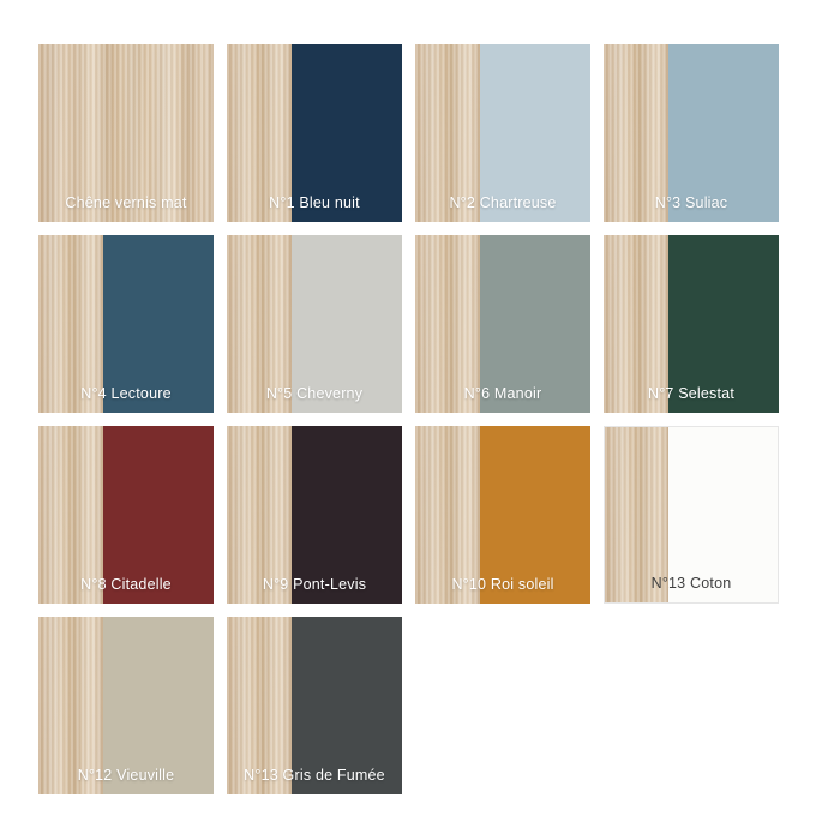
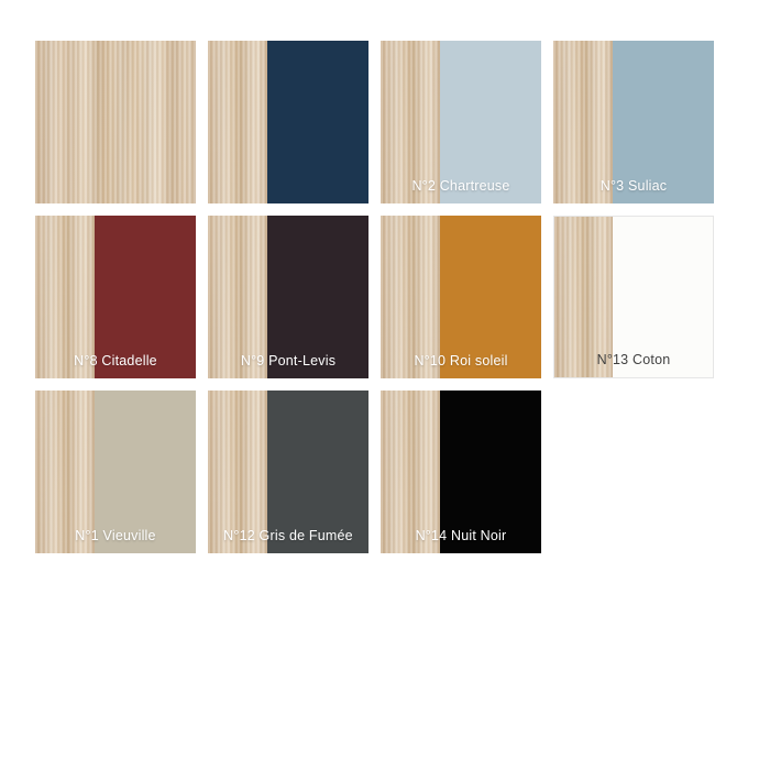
- Chêne vernis mat
- N°1 Bleu nuit
  N°2 Chartreuse
  N°3 Suliac
- N°4 Lectoure
- N°5 Cheverny
- N°6 Manoir
- N°7 Selestat
  N°8 Citadelle
  N°9 Pont-Levis
  N°10 Roi soleil
  N°13 Coton
- N°12 Vieuville
+ N°1 Vieuville
- N°13 Gris de Fumée
+ N°12 Gris de Fumée
+ N°14 Nuit Noir
